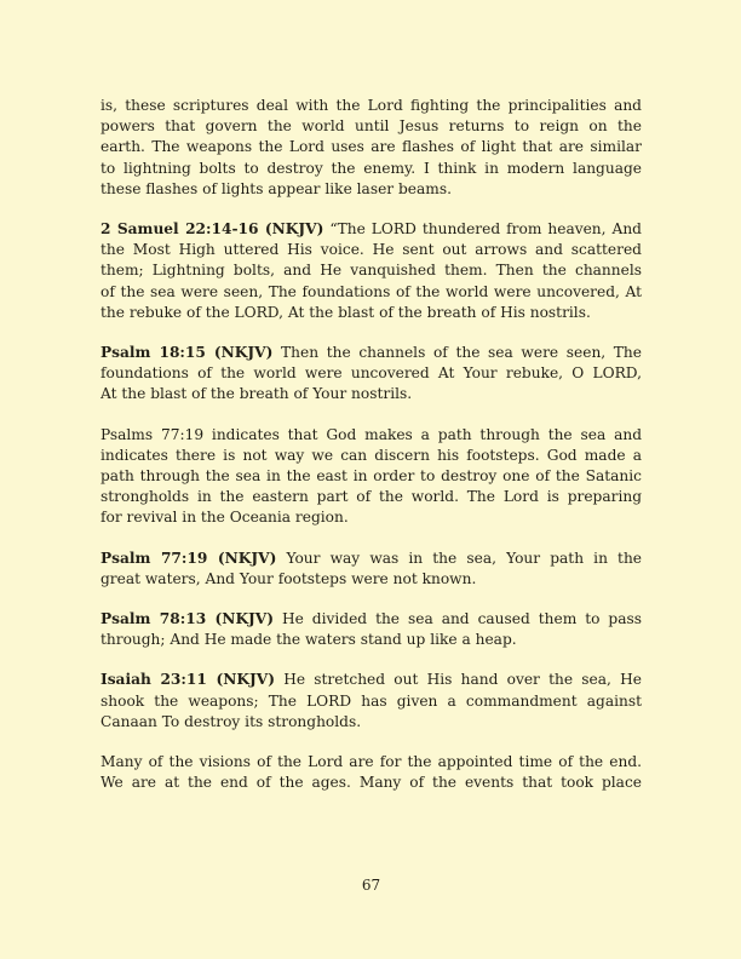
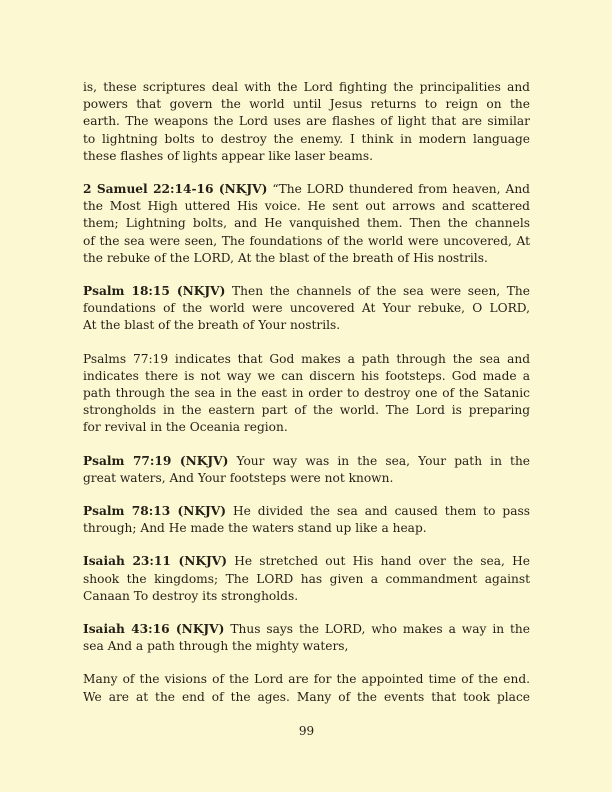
  is, these scriptures deal with the Lord fighting the principalities and
  powers that govern the world until Jesus returns to reign on the
  earth. The weapons the Lord uses are flashes of light that are similar
  to lightning bolts to destroy the enemy. I think in modern language
  these flashes of lights appear like laser beams.
  2 Samuel 22:14-16 (NKJV) “The LORD thundered from heaven, And
  the Most High uttered His voice. He sent out arrows and scattered
  them; Lightning bolts, and He vanquished them. Then the channels
  of the sea were seen, The foundations of the world were uncovered, At
  the rebuke of the LORD, At the blast of the breath of His nostrils.
  Psalm 18:15 (NKJV) Then the channels of the sea were seen, The
  foundations of the world were uncovered At Your rebuke, O LORD,
  At the blast of the breath of Your nostrils.
  Psalms 77:19 indicates that God makes a path through the sea and
  indicates there is not way we can discern his footsteps. God made a
  path through the sea in the east in order to destroy one of the Satanic
  strongholds in the eastern part of the world. The Lord is preparing
  for revival in the Oceania region.
  Psalm 77:19 (NKJV) Your way was in the sea, Your path in the
  great waters, And Your footsteps were not known.
  Psalm 78:13 (NKJV) He divided the sea and caused them to pass
  through; And He made the waters stand up like a heap.
  Isaiah 23:11 (NKJV) He stretched out His hand over the sea, He
- shook the weapons; The LORD has given a commandment against
+ shook the kingdoms; The LORD has given a commandment against
  Canaan To destroy its strongholds.
+ Isaiah 43:16 (NKJV) Thus says the LORD, who makes a way in the
+ sea And a path through the mighty waters,
  Many of the visions of the Lord are for the appointed time of the end.
  We are at the end of the ages. Many of the events that took place
- 67
+ 99
